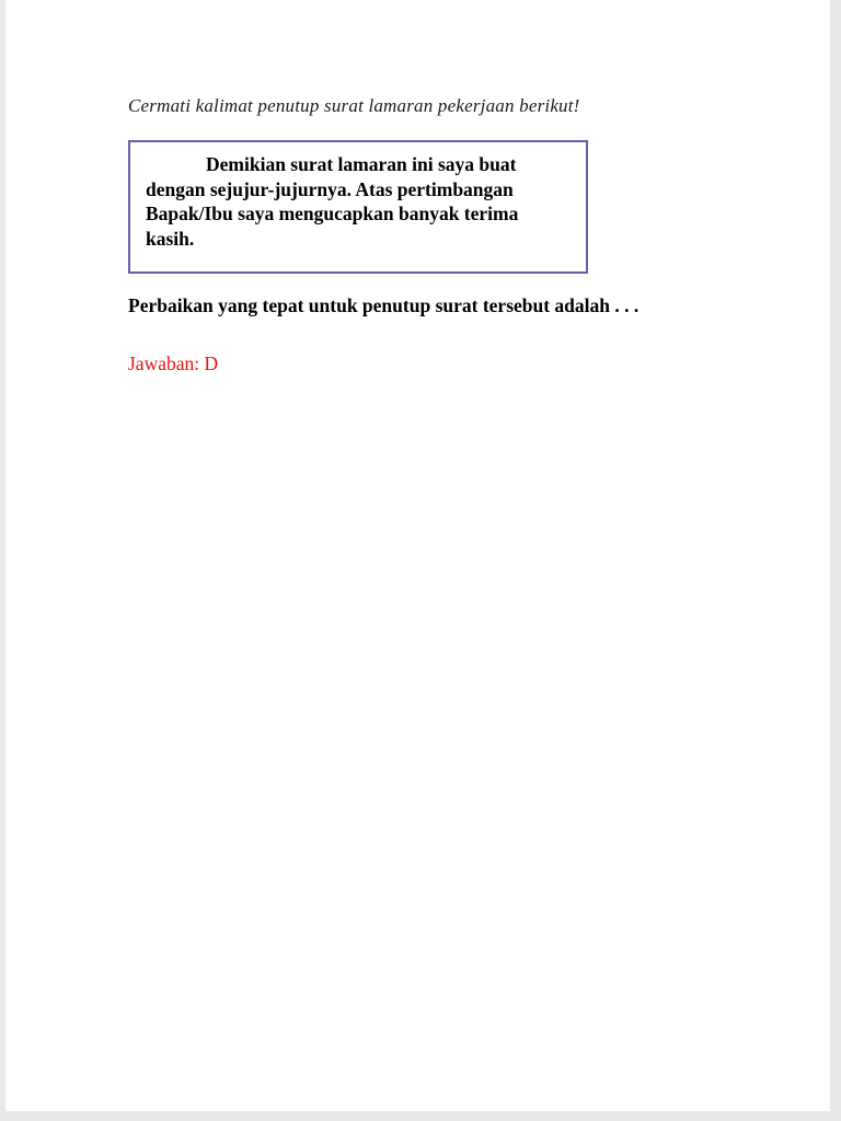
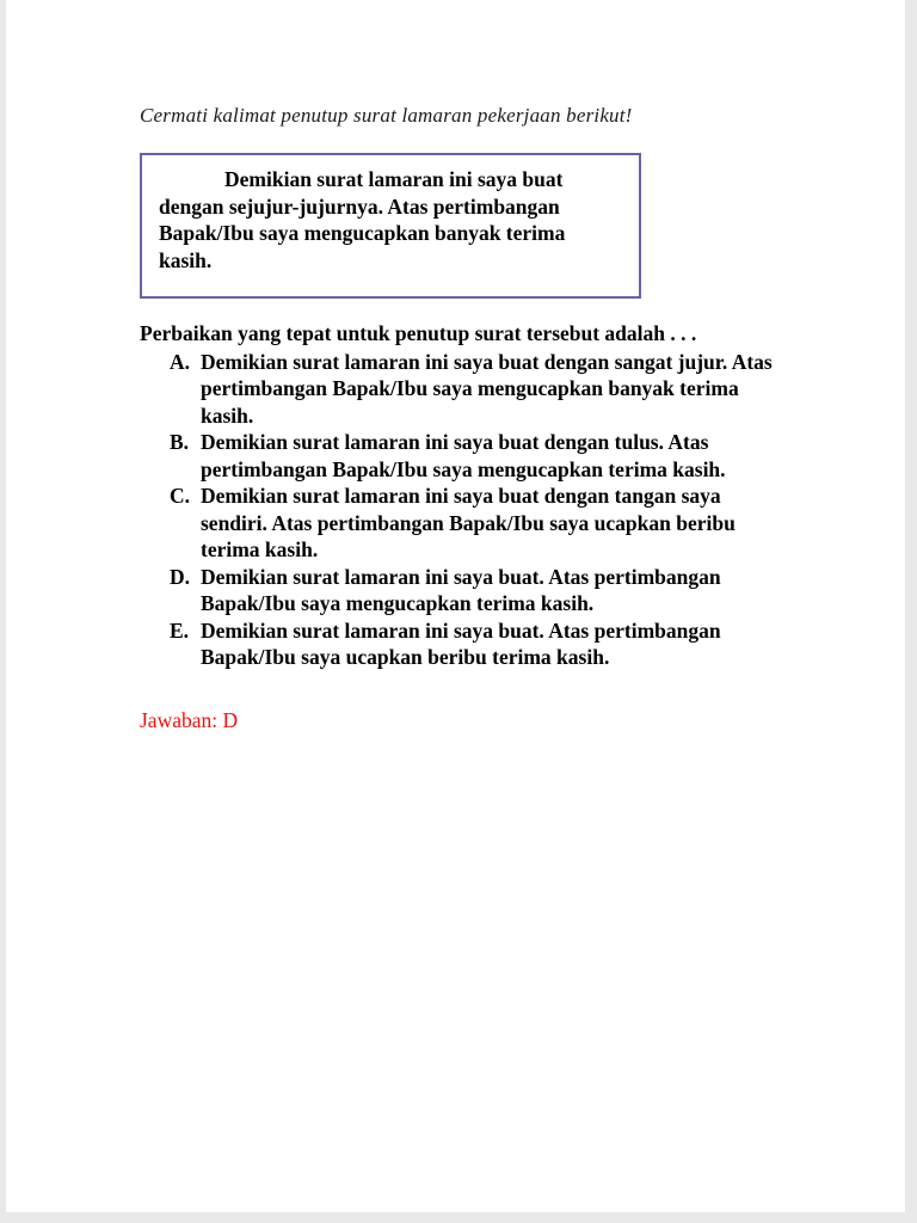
  Cermati kalimat penutup surat lamaran pekerjaan berikut!
  Demikian surat lamaran ini saya buat dengan sejujur-jujurnya. Atas pertimbangan Bapak/Ibu saya mengucapkan banyak terima kasih.
  Perbaikan yang tepat untuk penutup surat tersebut adalah . . .
+ A.
+ Demikian surat lamaran ini saya buat dengan sangat jujur. Atas pertimbangan Bapak/Ibu saya mengucapkan banyak terima kasih.
+ B.
+ Demikian surat lamaran ini saya buat dengan tulus. Atas pertimbangan Bapak/Ibu saya mengucapkan terima kasih.
+ C.
+ Demikian surat lamaran ini saya buat dengan tangan saya sendiri. Atas pertimbangan Bapak/Ibu saya ucapkan beribu terima kasih.
+ D.
+ Demikian surat lamaran ini saya buat. Atas pertimbangan Bapak/Ibu saya mengucapkan terima kasih.
+ E.
+ Demikian surat lamaran ini saya buat. Atas pertimbangan Bapak/Ibu saya ucapkan beribu terima kasih.
  Jawaban: D
